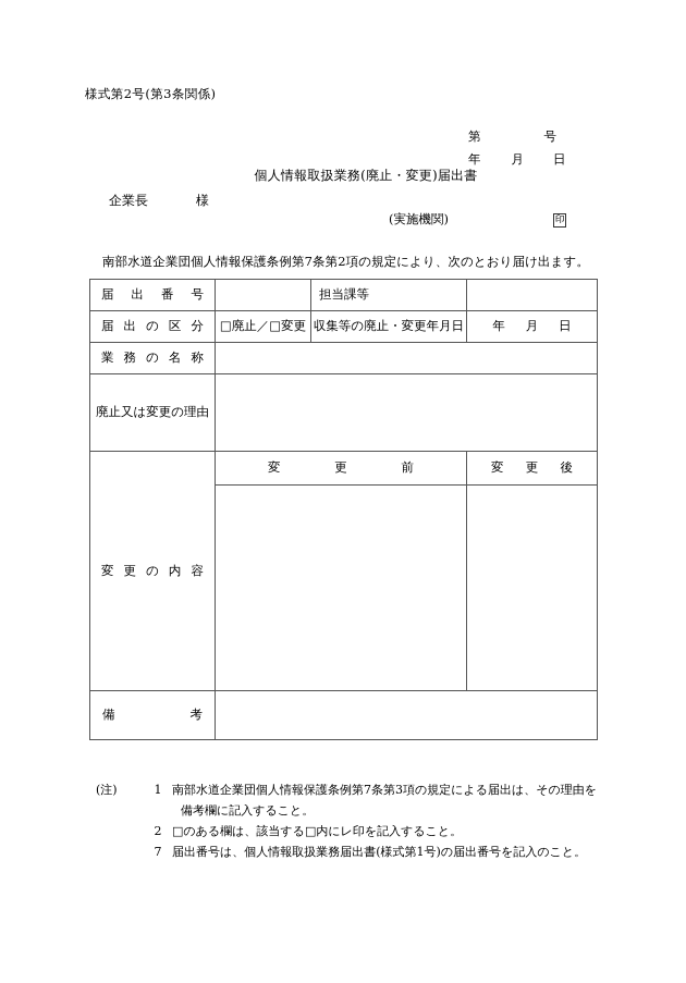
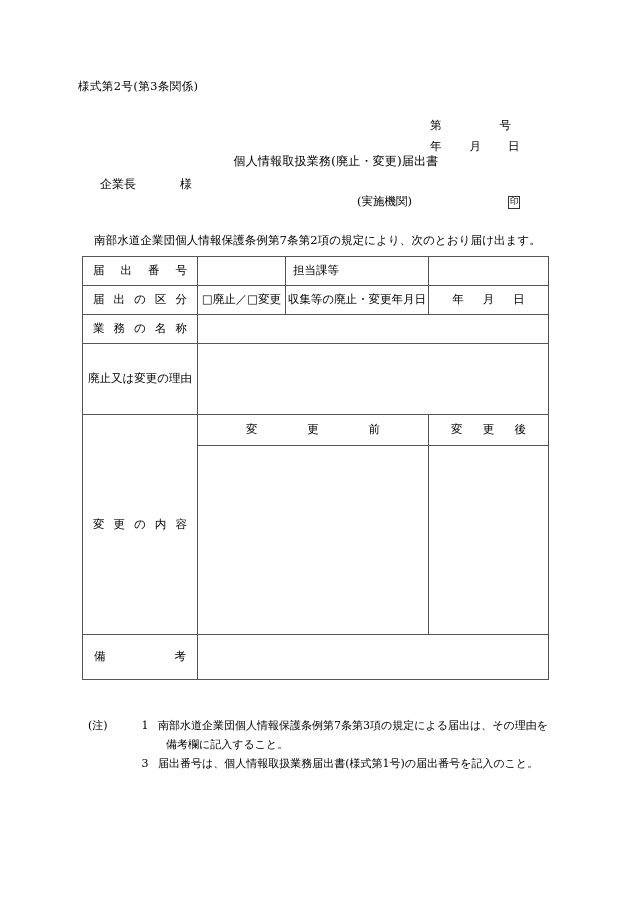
  様式第2号(第3条関係)
  第 号
  年 月 日
  個人情報取扱業務(廃止・変更)届出書
  企業長 様
  (実施機関) 印
  南部水道企業団個人情報保護条例第7条第2項の規定により、次のとおり届け出ます。
  届 出 番 号		担当課等
  届 出 の 区 分	□廃止／□変更	収集等の廃止・変更年月日	年 月 日
  業 務 の 名 称
  廃止又は変更の理由
  変 更 の 内 容	変 更 前	変 更 後
  備 考
  (注)
  1
  南部水道企業団個人情報保護条例第7条第3項の規定による届出は、その理由を
  備考欄に記入すること。
- 2
- □のある欄は、該当する□内にレ印を記入すること。
- 7
+ 3
  届出番号は、個人情報取扱業務届出書(様式第1号)の届出番号を記入のこと。
